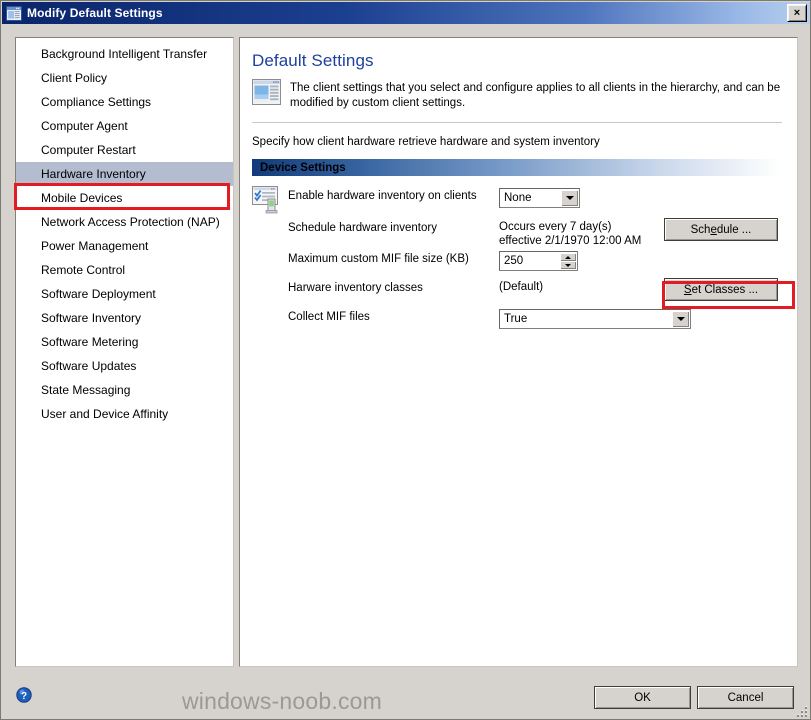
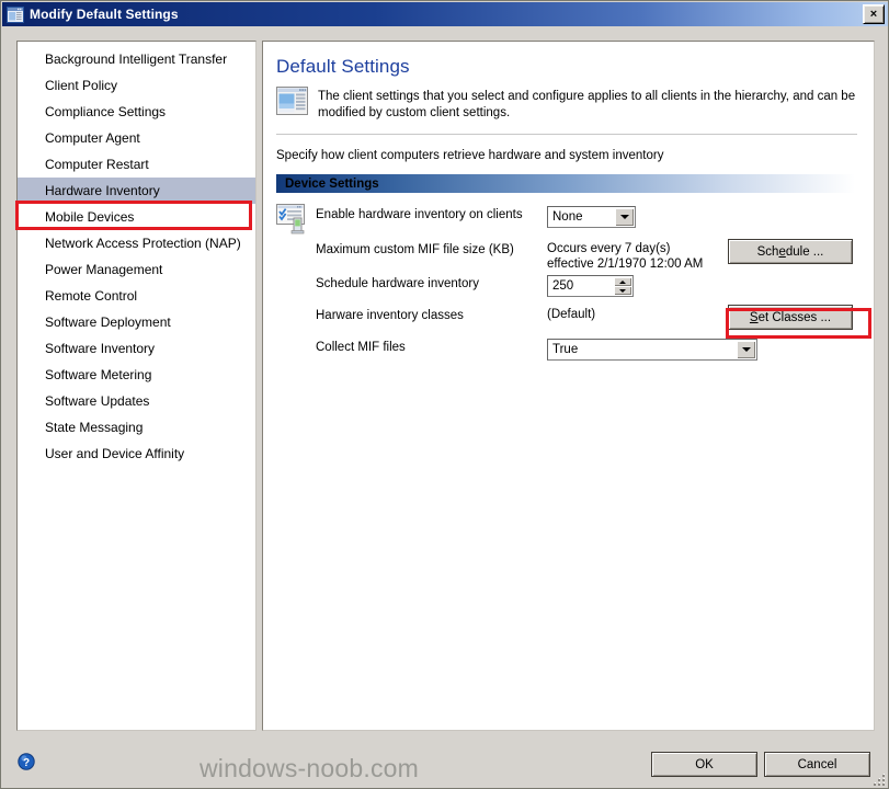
  Modify Default Settings
  ×
  Background Intelligent Transfer
  Client Policy
  Compliance Settings
  Computer Agent
  Computer Restart
  Hardware Inventory
  Mobile Devices
  Network Access Protection (NAP)
  Power Management
  Remote Control
  Software Deployment
  Software Inventory
  Software Metering
  Software Updates
  State Messaging
  User and Device Affinity
  Default Settings
  The client settings that you select and configure applies to all clients in the hierarchy, and can be modified by custom client settings.
- Specify how client hardware retrieve hardware and system inventory
+ Specify how client computers retrieve hardware and system inventory
  Device Settings
  Enable hardware inventory on clients
  None
- Schedule hardware inventory
+ Maximum custom MIF file size (KB)
  Occurs every 7 day(s) effective 2/1/1970 12:00 AM
  Sch
  e
  dule ...
- Maximum custom MIF file size (KB)
+ Schedule hardware inventory
  250
  Harware inventory classes
  (Default)
  S
  et Classes ...
  Collect MIF files
  True
  ?
  windows-noob.com
  OK
  Cancel
